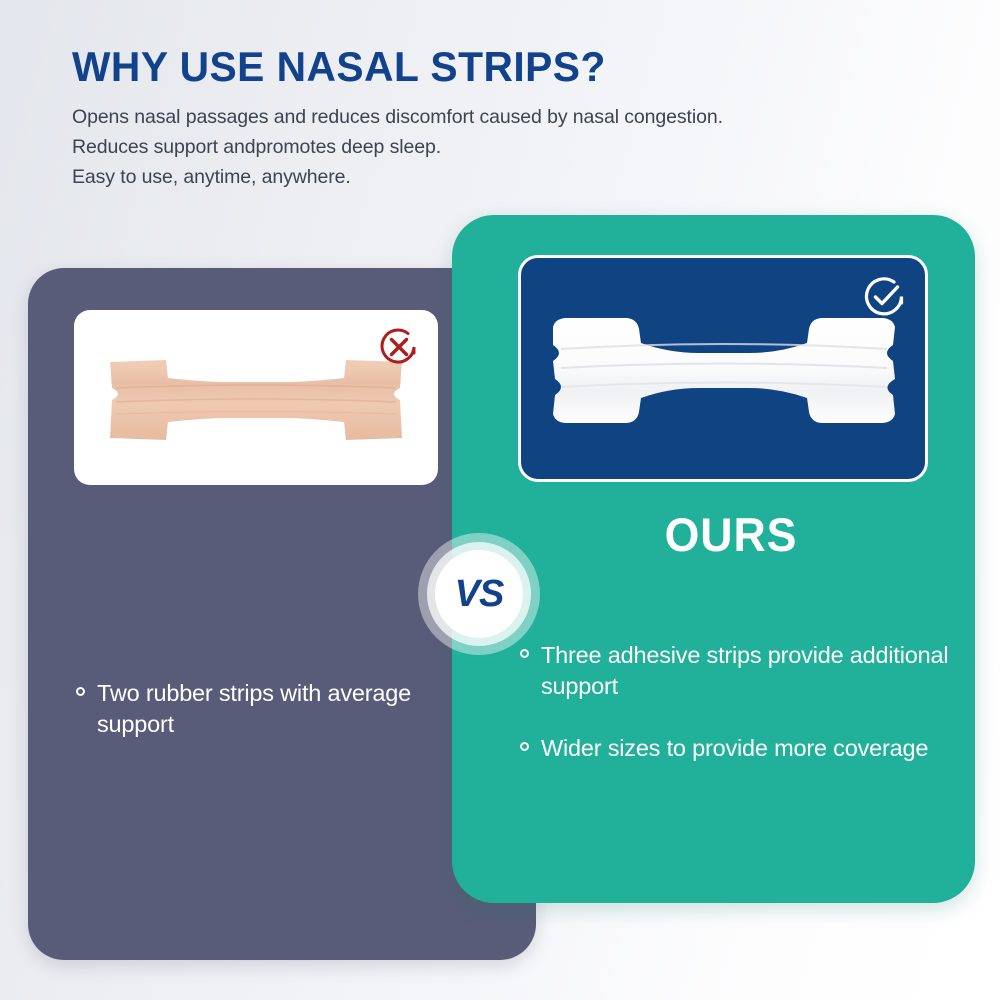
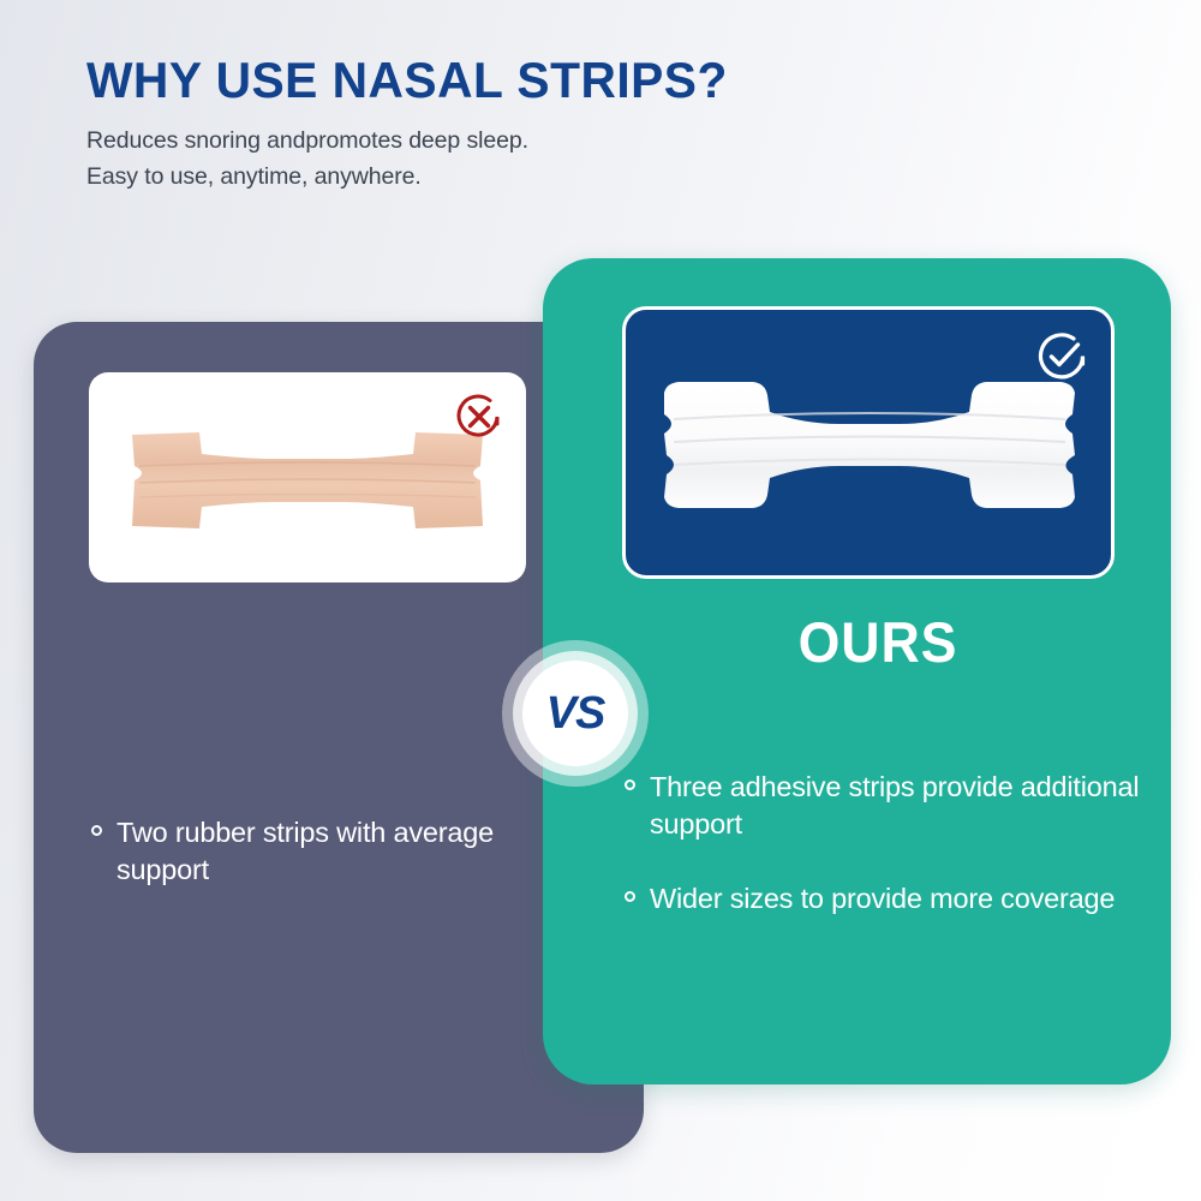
  WHY USE NASAL STRIPS?
- Opens nasal passages and reduces discomfort caused by nasal congestion.
- Reduces support andpromotes deep sleep.
+ Reduces snoring andpromotes deep sleep.
  Easy to use, anytime, anywhere.
  Two rubber strips with average support
  OURS
  Three adhesive strips provide additional support
  Wider sizes to provide more coverage
  VS
